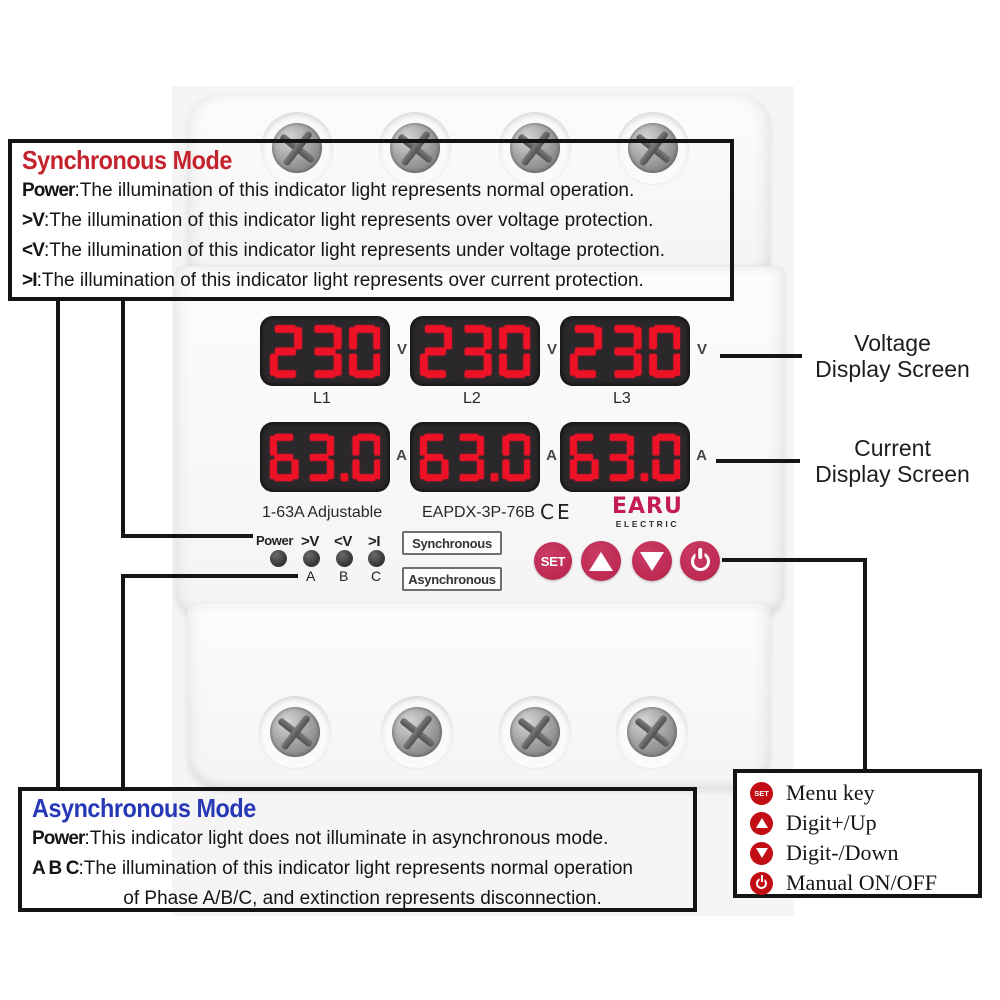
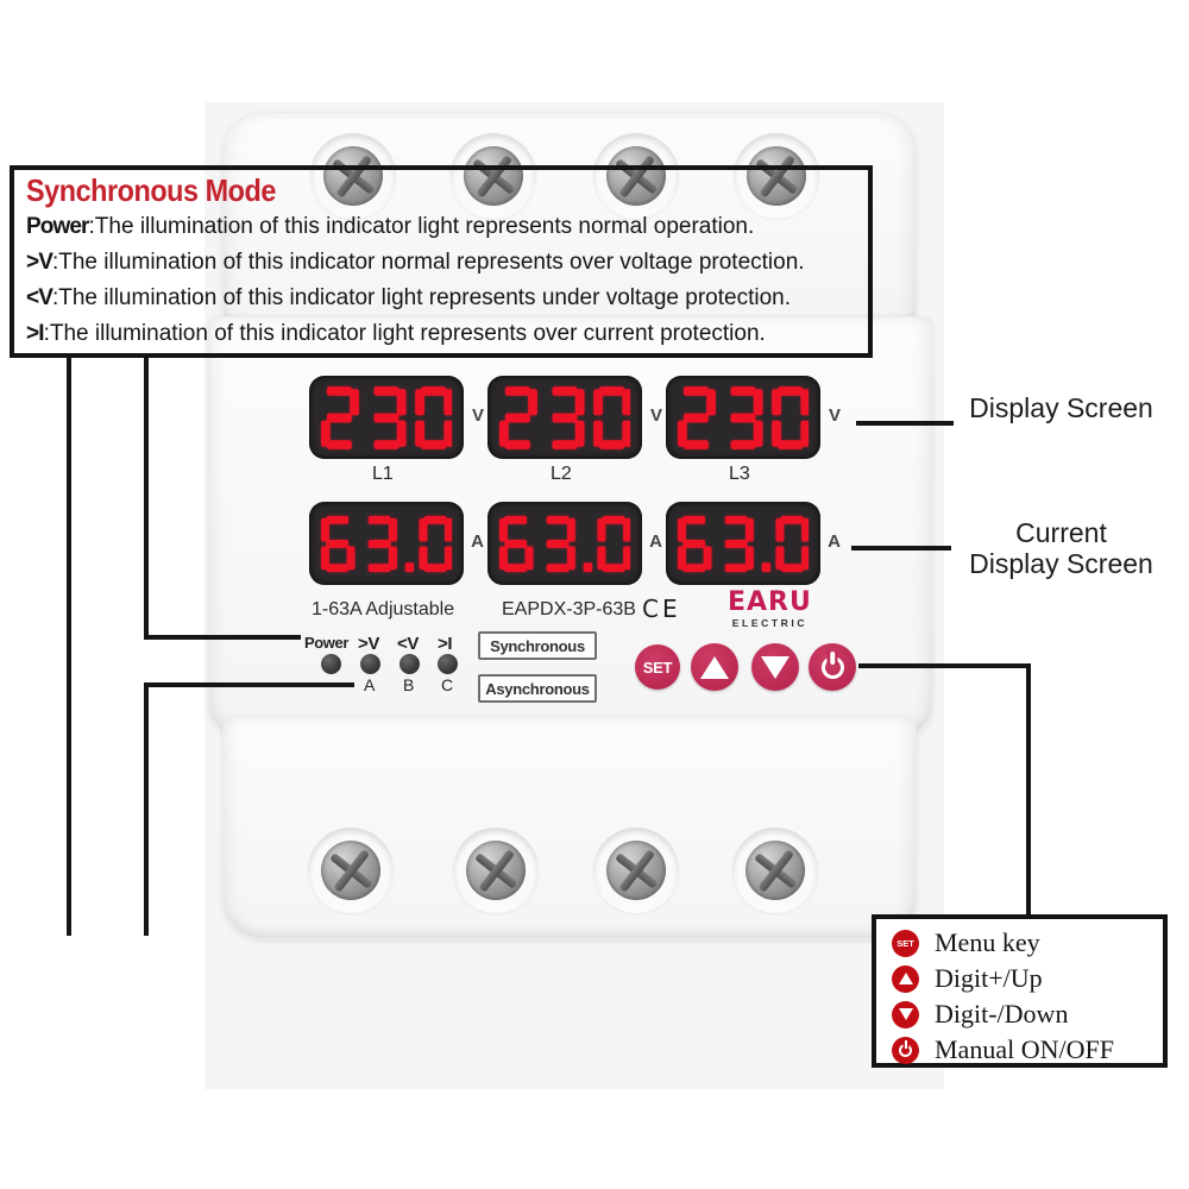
  V
  V
  V
  L1
  L2
  L3
  A
  A
  A
  1-63A Adjustable
- EAPDX-3P-76B
+ EAPDX-3P-63B
  CE
  EARU
  ELECTRIC
  Power
  >V
  <V
  >I
  A
  B
  C
  Synchronous
  Asynchronous
  SET
  Synchronous Mode
  Power:The illumination of this indicator light represents normal operation.
- >V:The illumination of this indicator light represents over voltage protection.
+ >V:The illumination of this indicator normal represents over voltage protection.
  <V:The illumination of this indicator light represents under voltage protection.
  >I:The illumination of this indicator light represents over current protection.
- Asynchronous Mode
- Power:This indicator light does not illuminate in asynchronous mode.
- A B C:The illumination of this indicator light represents normal operation
- of Phase A/B/C, and extinction represents disconnection.
- Voltage
  Display Screen
  Current
  Display Screen
  SET
  Menu key
  Digit+/Up
  Digit-/Down
  Manual ON/OFF
